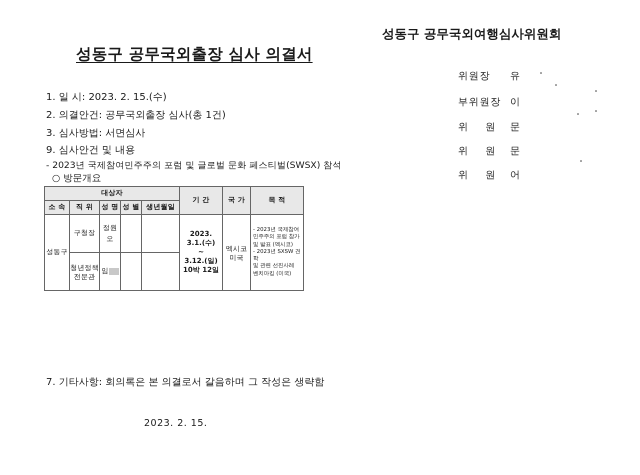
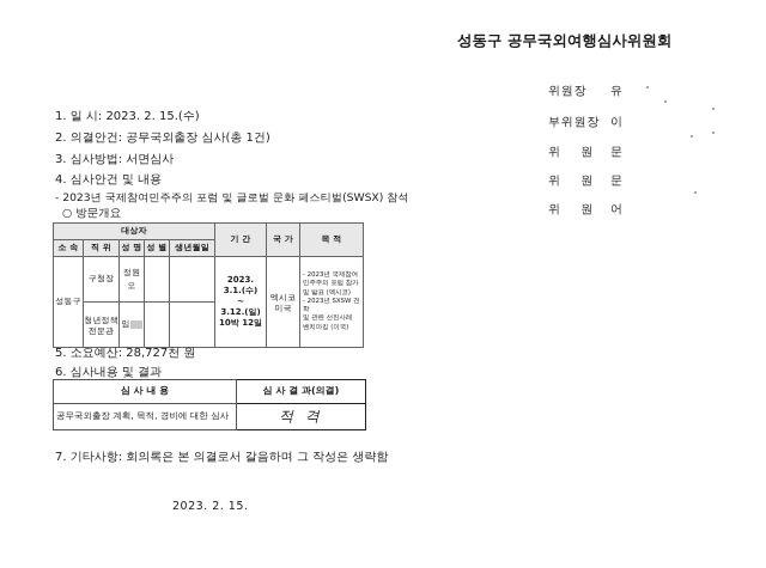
- 성동구 공무국외출장 심사 의결서
  1. 일 시: 2023. 2. 15.(수)
  2. 의결안건: 공무국외출장 심사(총 1건)
  3. 심사방법: 서면심사
- 9. 심사안건 및 내용
+ 4. 심사안건 및 내용
  - 2023년 국제참여민주주의 포럼 및 글로벌 문화 페스티벌(SWSX) 참석
  ○ 방문개요
  대상자	기 간	국 가	목 적
  소 속	직 위	성 명	성 별	생년월일
  청년정책 전문관	임
+ 5. 소요예산: 28,727천 원
+ 6. 심사내용 및 결과
+ 심 사 내 용	심 사 결 과(의결)
+ 공무국외출장 계획, 목적, 경비에 대한 심사	적 격
  7. 기타사항: 회의록은 본 의결로서 갈음하며 그 작성은 생략함
  2023. 2. 15.
  성동구 공무국외여행심사위원회
  위원장
  유
  부위원장
  이
  위 원
  문
  위 원
  문
  위 원
  어
